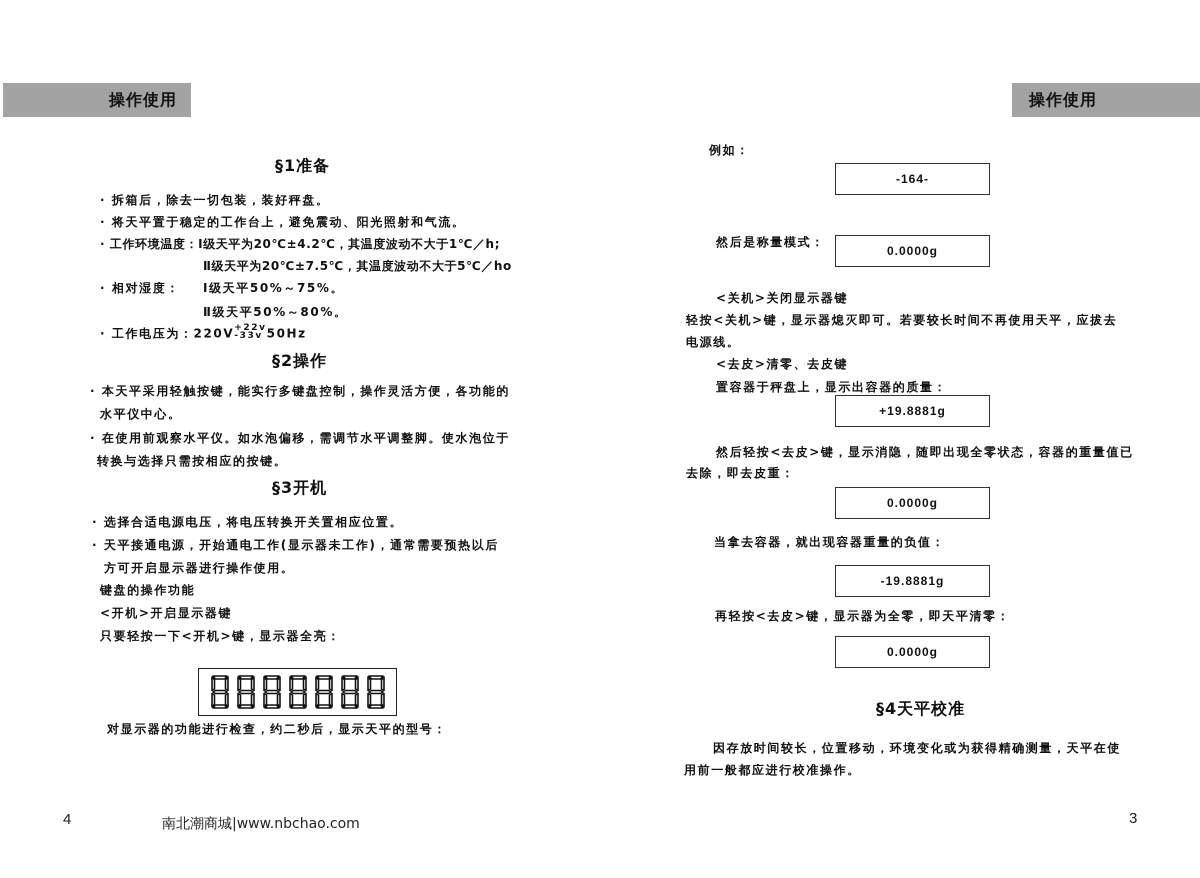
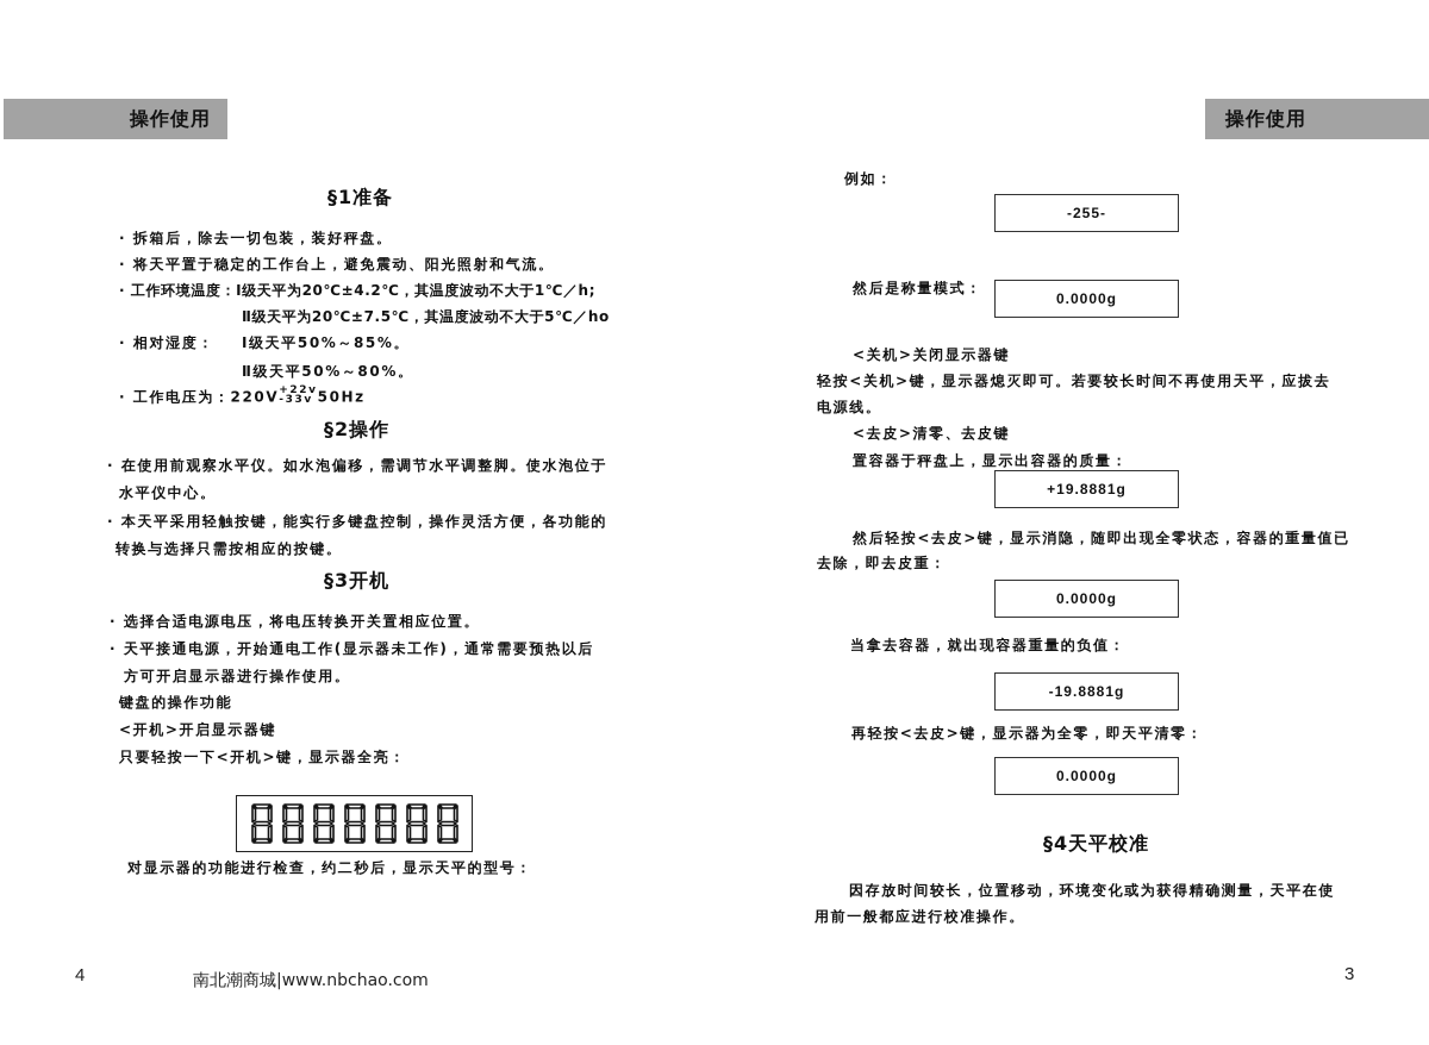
  操作使用
  §1准备
  · 拆箱后，除去一切包装，装好秤盘。
  · 将天平置于稳定的工作台上，避免震动、阳光照射和气流。
  · 工作环境温度：Ⅰ级天平为20℃±4.2℃，其温度波动不大于1℃／h;
  Ⅱ级天平为20℃±7.5℃，其温度波动不大于5℃／ho
  · 相对湿度：
- Ⅰ级天平50%～75%。
+ Ⅰ级天平50%～85%。
  Ⅱ级天平50%～80%。
  · 工作电压为：220V
  +22v
  -33v
  50Hz
  §2操作
- · 本天平采用轻触按键，能实行多键盘控制，操作灵活方便，各功能的
+ · 在使用前观察水平仪。如水泡偏移，需调节水平调整脚。使水泡位于
  水平仪中心。
- · 在使用前观察水平仪。如水泡偏移，需调节水平调整脚。使水泡位于
+ · 本天平采用轻触按键，能实行多键盘控制，操作灵活方便，各功能的
  转换与选择只需按相应的按键。
  §3开机
  · 选择合适电源电压，将电压转换开关置相应位置。
  · 天平接通电源，开始通电工作(显示器未工作)，通常需要预热以后
  方可开启显示器进行操作使用。
  键盘的操作功能
  <开机>开启显示器键
  只要轻按一下<开机>键，显示器全亮：
  对显示器的功能进行检查，约二秒后，显示天平的型号：
  4
  南北潮商城|www.nbchao.com
  操作使用
  例如：
- -164-
+ -255-
  然后是称量模式：
  0.0000g
  <关机>关闭显示器键
  轻按<关机>键，显示器熄灭即可。若要较长时间不再使用天平，应拔去
  电源线。
  <去皮>清零、去皮键
  置容器于秤盘上，显示出容器的质量：
  +19.8881g
  然后轻按<去皮>键，显示消隐，随即出现全零状态，容器的重量值已
  去除，即去皮重：
  0.0000g
  当拿去容器，就出现容器重量的负值：
  -19.8881g
  再轻按<去皮>键，显示器为全零，即天平清零：
  0.0000g
  §4天平校准
  因存放时间较长，位置移动，环境变化或为获得精确测量，天平在使
  用前一般都应进行校准操作。
  3
